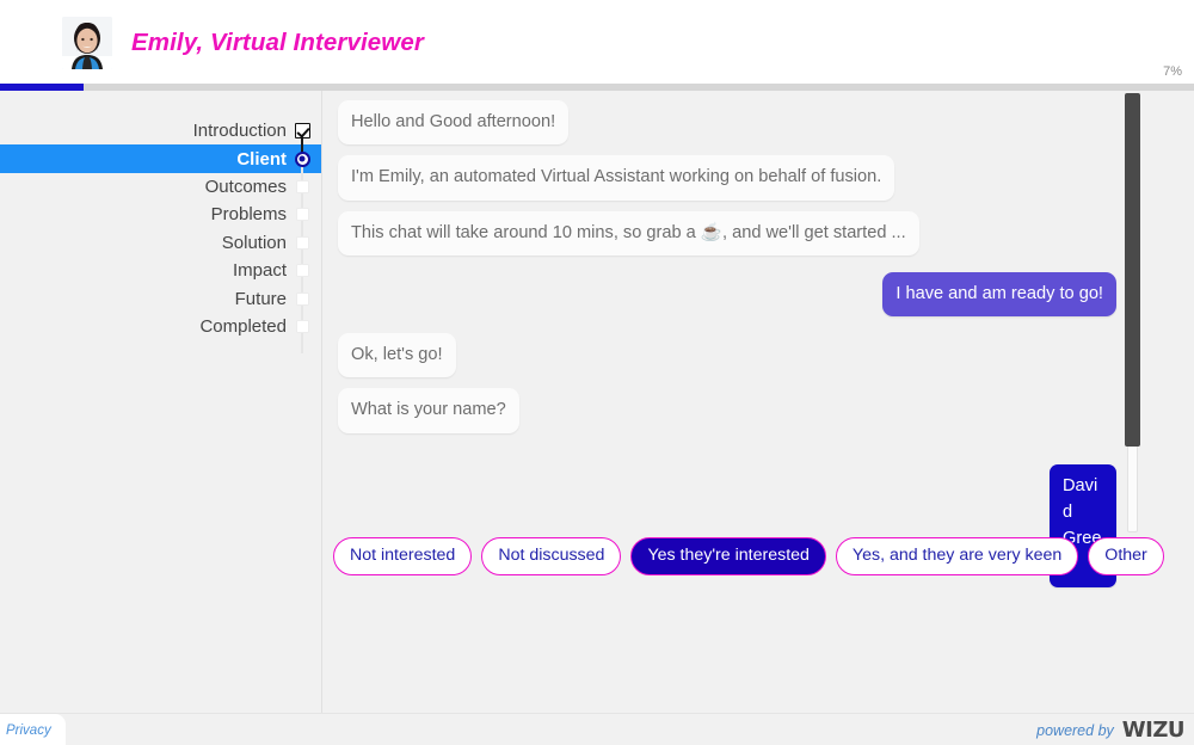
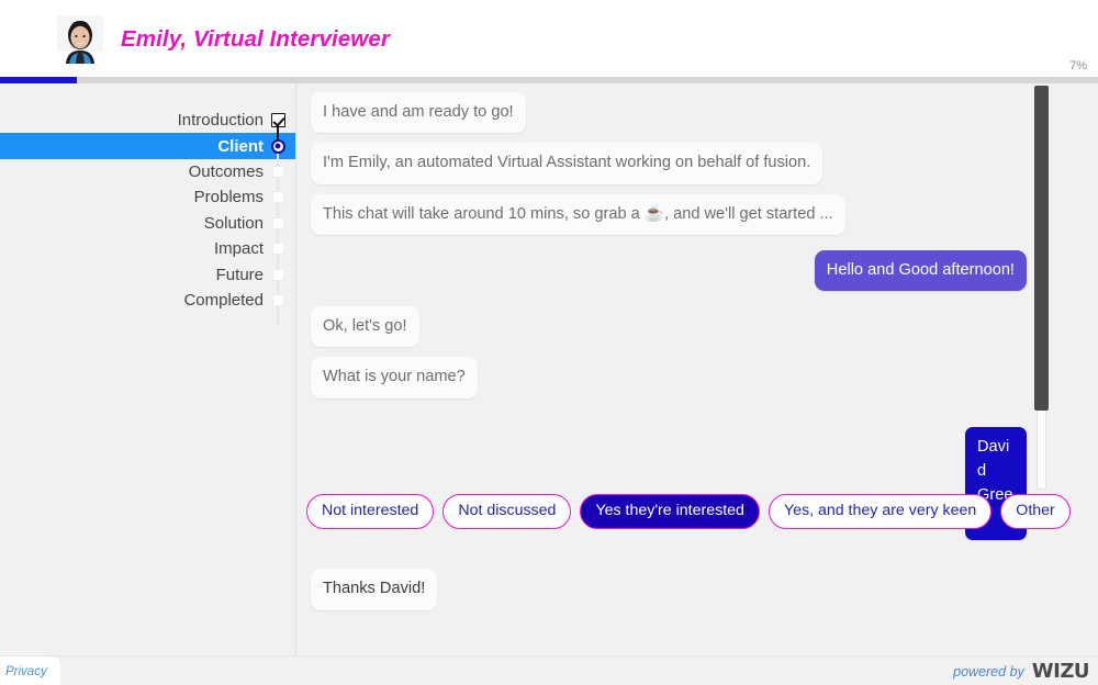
  Emily, Virtual Interviewer
  7%
  Introduction
  Client
  Outcomes
  Problems
  Solution
  Impact
  Future
  Completed
- Hello and Good afternoon!
+ I have and am ready to go!
  I'm Emily, an automated Virtual Assistant working on behalf of fusion.
  This chat will take around 10 mins, so grab a ☕, and we'll get started ...
- I have and am ready to go!
+ Hello and Good afternoon!
  Ok, let's go!
  What is your name?
  David Gree
+ Thanks David!
  Not interested
  Not discussed
  Yes they're interested
  Yes, and they are very keen
  Other
  Privacy
  powered by
  WIZU
